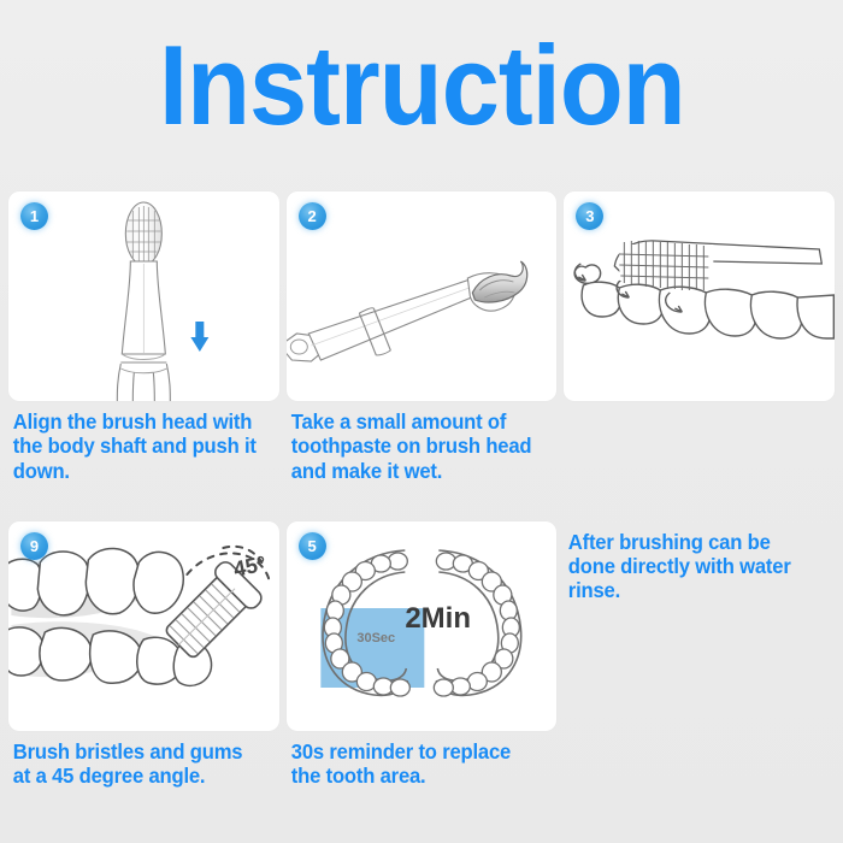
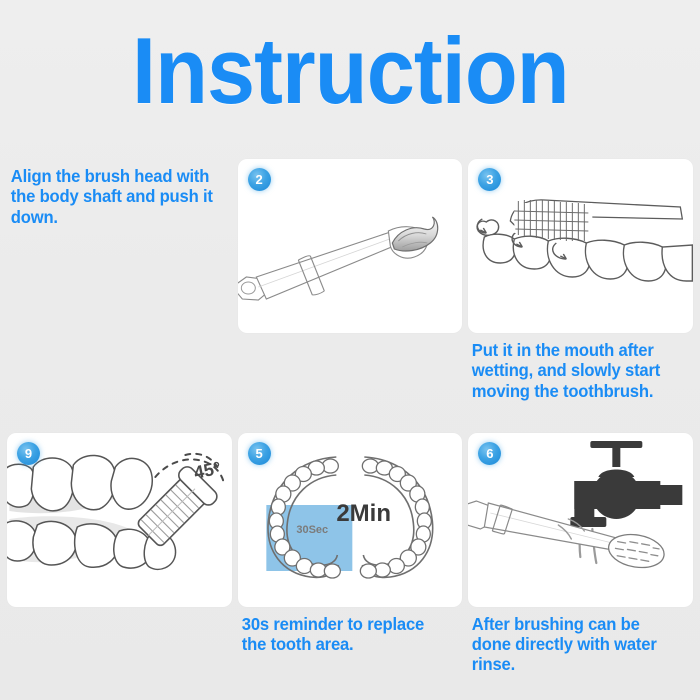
  Instruction
- 1
  Align the brush head with the body shaft and push it down.
  2
- Take a small amount of toothpaste on brush head and make it wet.
  3
+ Put it in the mouth after wetting, and slowly start moving the toothbrush.
  9
- Brush bristles and gums at a 45 degree angle.
  5
  2Min
  30Sec
  30s reminder to replace the tooth area.
+ 6
  After brushing can be done directly with water rinse.
